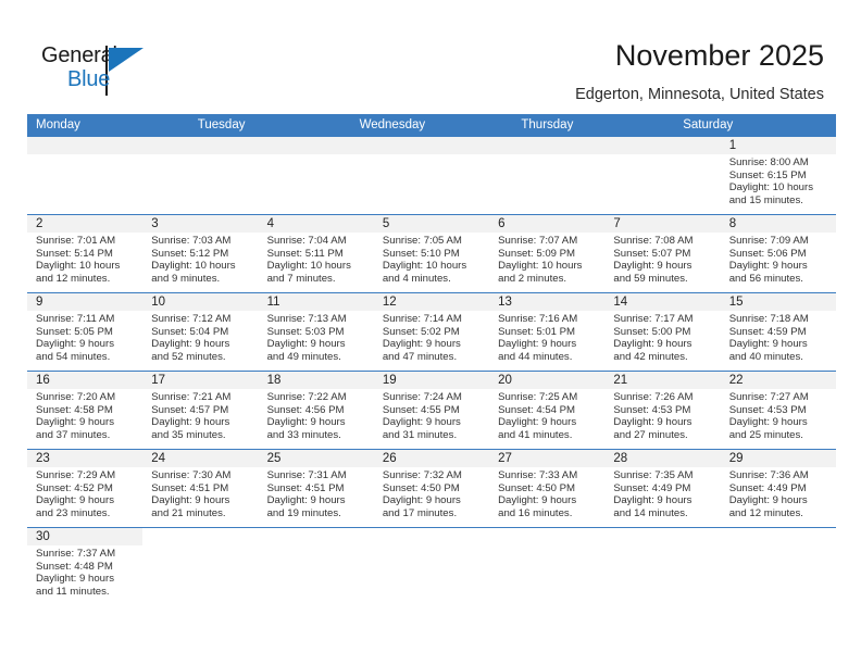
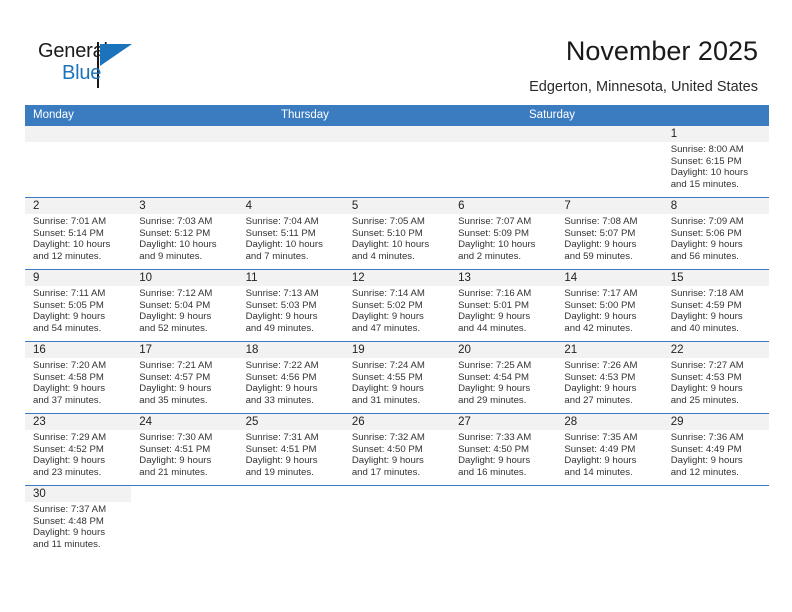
  Generl
  Blue
  November 2025
  Edgerton, Minnesota, United States
  Monday
- Tuesday
- Wednesday
  Thursday
  Saturday
  1
  Sunrise: 8:00 AM
  Sunset: 6:15 PM
  Daylight: 10 hours
  and 15 minutes.
  2
  Sunrise: 7:01 AM
  Sunset: 5:14 PM
  Daylight: 10 hours
  and 12 minutes.
  3
  Sunrise: 7:03 AM
  Sunset: 5:12 PM
  Daylight: 10 hours
  and 9 minutes.
  4
  Sunrise: 7:04 AM
  Sunset: 5:11 PM
  Daylight: 10 hours
  and 7 minutes.
  5
  Sunrise: 7:05 AM
  Sunset: 5:10 PM
  Daylight: 10 hours
  and 4 minutes.
  6
  Sunrise: 7:07 AM
  Sunset: 5:09 PM
  Daylight: 10 hours
  and 2 minutes.
  7
  Sunrise: 7:08 AM
  Sunset: 5:07 PM
  Daylight: 9 hours
  and 59 minutes.
  8
  Sunrise: 7:09 AM
  Sunset: 5:06 PM
  Daylight: 9 hours
  and 56 minutes.
  9
  Sunrise: 7:11 AM
  Sunset: 5:05 PM
  Daylight: 9 hours
  and 54 minutes.
  10
  Sunrise: 7:12 AM
  Sunset: 5:04 PM
  Daylight: 9 hours
  and 52 minutes.
  11
  Sunrise: 7:13 AM
  Sunset: 5:03 PM
  Daylight: 9 hours
  and 49 minutes.
  12
  Sunrise: 7:14 AM
  Sunset: 5:02 PM
  Daylight: 9 hours
  and 47 minutes.
  13
  Sunrise: 7:16 AM
  Sunset: 5:01 PM
  Daylight: 9 hours
  and 44 minutes.
  14
  Sunrise: 7:17 AM
  Sunset: 5:00 PM
  Daylight: 9 hours
  and 42 minutes.
  15
  Sunrise: 7:18 AM
  Sunset: 4:59 PM
  Daylight: 9 hours
  and 40 minutes.
  16
  Sunrise: 7:20 AM
  Sunset: 4:58 PM
  Daylight: 9 hours
  and 37 minutes.
  17
  Sunrise: 7:21 AM
  Sunset: 4:57 PM
  Daylight: 9 hours
  and 35 minutes.
  18
  Sunrise: 7:22 AM
  Sunset: 4:56 PM
  Daylight: 9 hours
  and 33 minutes.
  19
  Sunrise: 7:24 AM
  Sunset: 4:55 PM
  Daylight: 9 hours
  and 31 minutes.
  20
  Sunrise: 7:25 AM
  Sunset: 4:54 PM
  Daylight: 9 hours
- and 41 minutes.
+ and 29 minutes.
  21
  Sunrise: 7:26 AM
  Sunset: 4:53 PM
  Daylight: 9 hours
  and 27 minutes.
  22
  Sunrise: 7:27 AM
  Sunset: 4:53 PM
  Daylight: 9 hours
  and 25 minutes.
  23
  Sunrise: 7:29 AM
  Sunset: 4:52 PM
  Daylight: 9 hours
  and 23 minutes.
  24
  Sunrise: 7:30 AM
  Sunset: 4:51 PM
  Daylight: 9 hours
  and 21 minutes.
  25
  Sunrise: 7:31 AM
  Sunset: 4:51 PM
  Daylight: 9 hours
  and 19 minutes.
  26
  Sunrise: 7:32 AM
  Sunset: 4:50 PM
  Daylight: 9 hours
  and 17 minutes.
  27
  Sunrise: 7:33 AM
  Sunset: 4:50 PM
  Daylight: 9 hours
  and 16 minutes.
  28
  Sunrise: 7:35 AM
  Sunset: 4:49 PM
  Daylight: 9 hours
  and 14 minutes.
  29
  Sunrise: 7:36 AM
  Sunset: 4:49 PM
  Daylight: 9 hours
  and 12 minutes.
  30
  Sunrise: 7:37 AM
  Sunset: 4:48 PM
  Daylight: 9 hours
  and 11 minutes.
